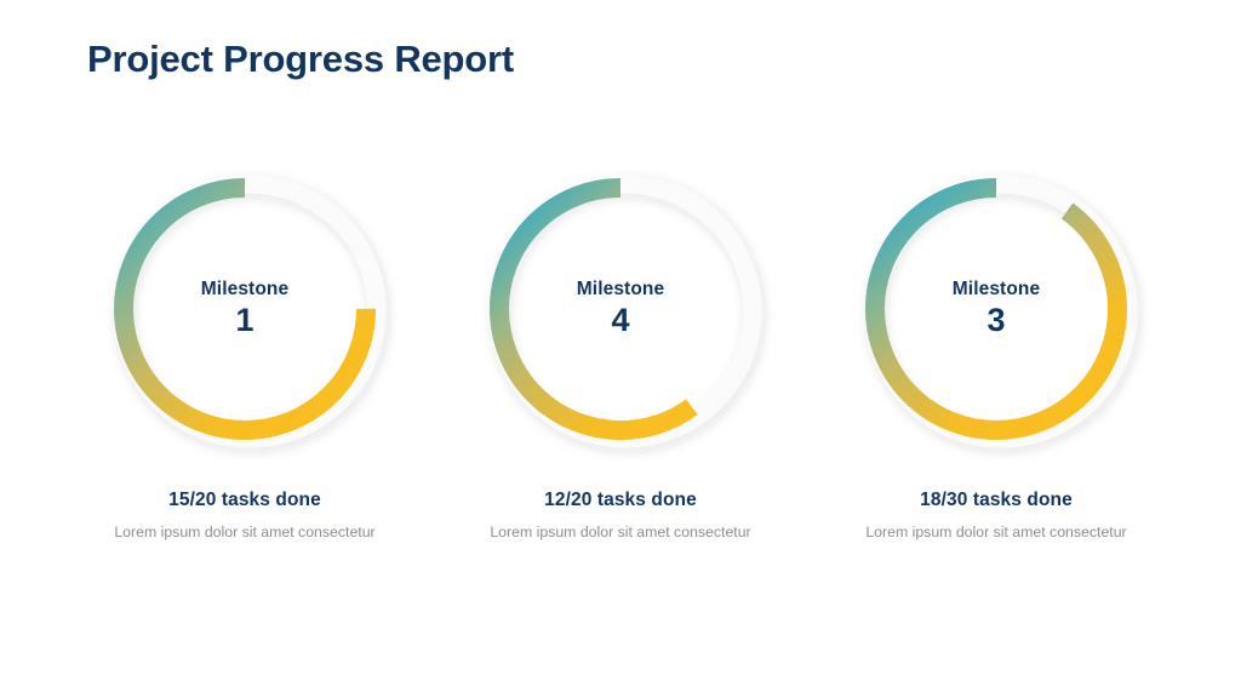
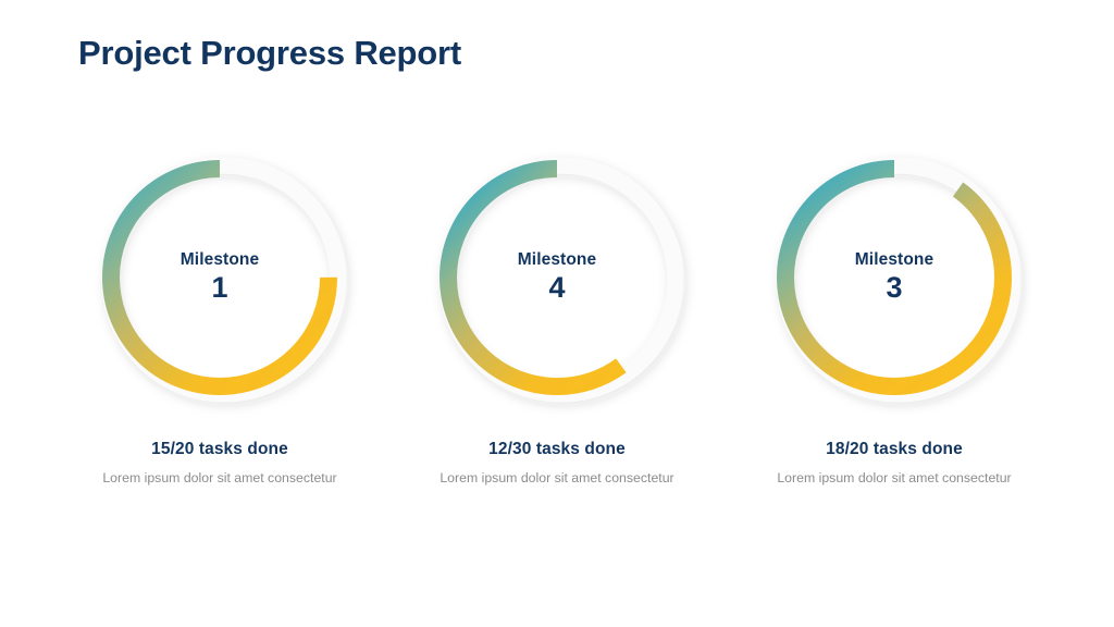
  Project Progress Report
  Milestone
  1
  15/20 tasks done
  Lorem ipsum dolor sit amet consectetur
  Milestone
  4
- 12/20 tasks done
+ 12/30 tasks done
  Lorem ipsum dolor sit amet consectetur
  Milestone
  3
- 18/30 tasks done
+ 18/20 tasks done
  Lorem ipsum dolor sit amet consectetur
